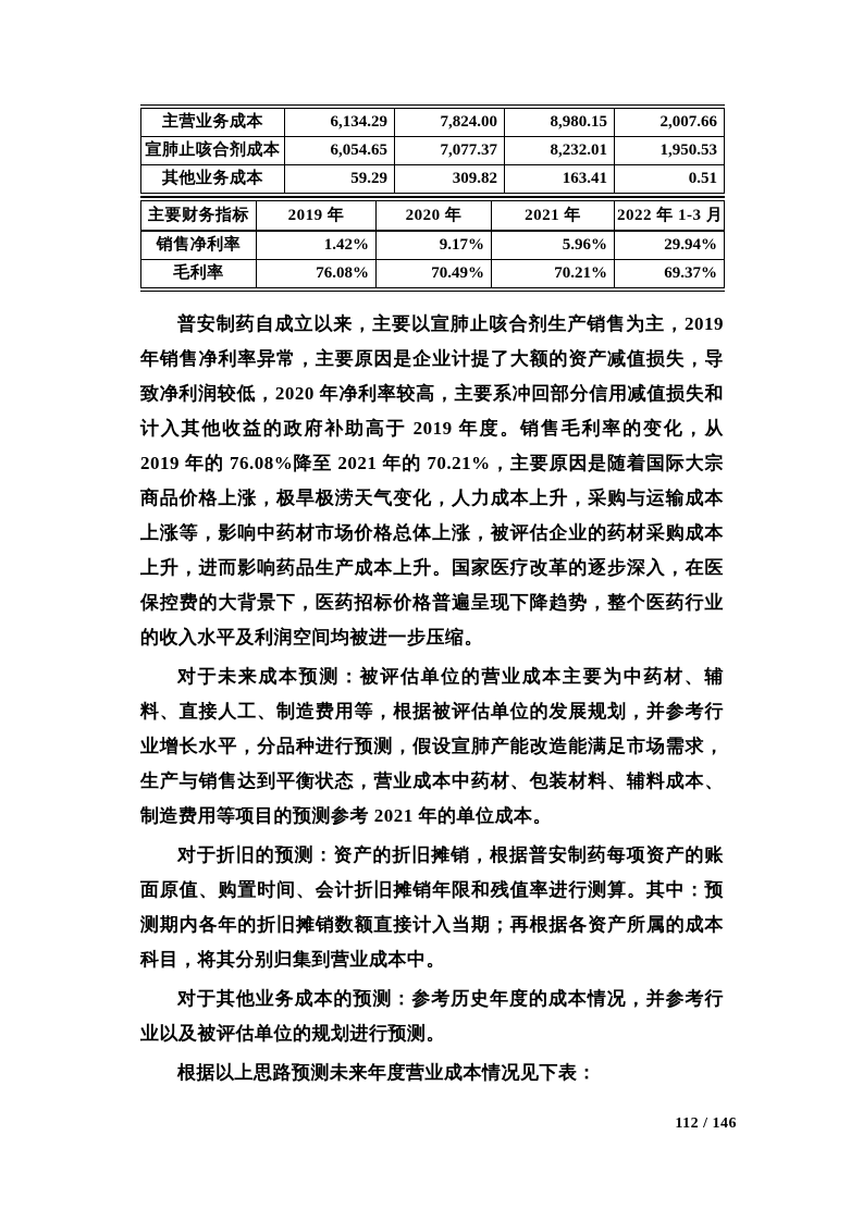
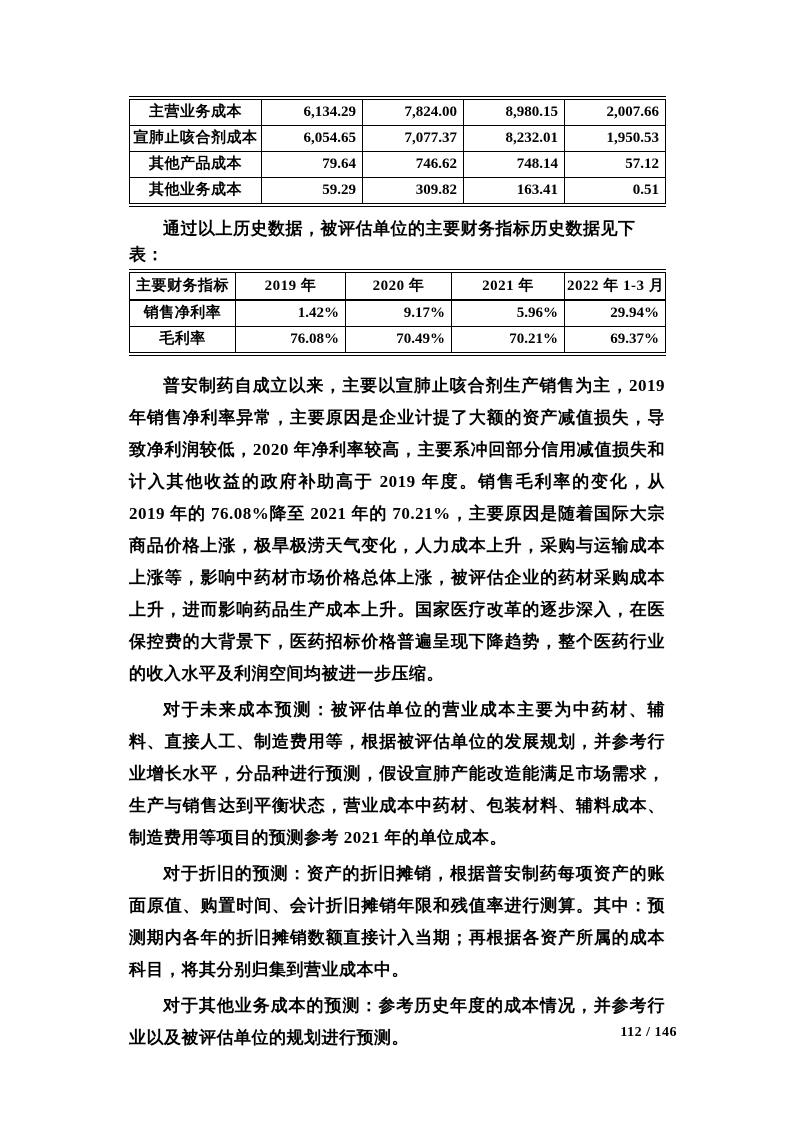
  主营业务成本	6,134.29	7,824.00	8,980.15	2,007.66
  宣肺止咳合剂成本	6,054.65	7,077.37	8,232.01	1,950.53
+ 其他产品成本	79.64	746.62	748.14	57.12
  其他业务成本	59.29	309.82	163.41	0.51
+ 通过以上历史数据，被评估单位的主要财务指标历史数据见下表：
  主要财务指标	2019 年	2020 年	2021 年	2022 年 1-3 月
  销售净利率	1.42%	9.17%	5.96%	29.94%
  毛利率	76.08%	70.49%	70.21%	69.37%
  普安制药自成立以来，主要以宣肺止咳合剂生产销售为主，2019 年销售净利率异常，主要原因是企业计提了大额的资产减值损失，导致净利润较低，2020 年净利率较高，主要系冲回部分信用减值损失和计入其他收益的政府补助高于 2019 年度。销售毛利率的变化，从 2019 年的 76.08%降至 2021 年的 70.21%，主要原因是随着国际大宗商品价格上涨，极旱极涝天气变化，人力成本上升，采购与运输成本上涨等，影响中药材市场价格总体上涨，被评估企业的药材采购成本上升，进而影响药品生产成本上升。国家医疗改革的逐步深入，在医保控费的大背景下，医药招标价格普遍呈现下降趋势，整个医药行业的收入水平及利润空间均被进一步压缩。
  对于未来成本预测：被评估单位的营业成本主要为中药材、辅料、直接人工、制造费用等，根据被评估单位的发展规划，并参考行业增长水平，分品种进行预测，假设宣肺产能改造能满足市场需求，生产与销售达到平衡状态，营业成本中药材、包装材料、辅料成本、制造费用等项目的预测参考 2021 年的单位成本。
  对于折旧的预测：资产的折旧摊销，根据普安制药每项资产的账面原值、购置时间、会计折旧摊销年限和残值率进行测算。其中：预测期内各年的折旧摊销数额直接计入当期；再根据各资产所属的成本科目，将其分别归集到营业成本中。
  对于其他业务成本的预测：参考历史年度的成本情况，并参考行业以及被评估单位的规划进行预测。
- 根据以上思路预测未来年度营业成本情况见下表：
  112 / 146
